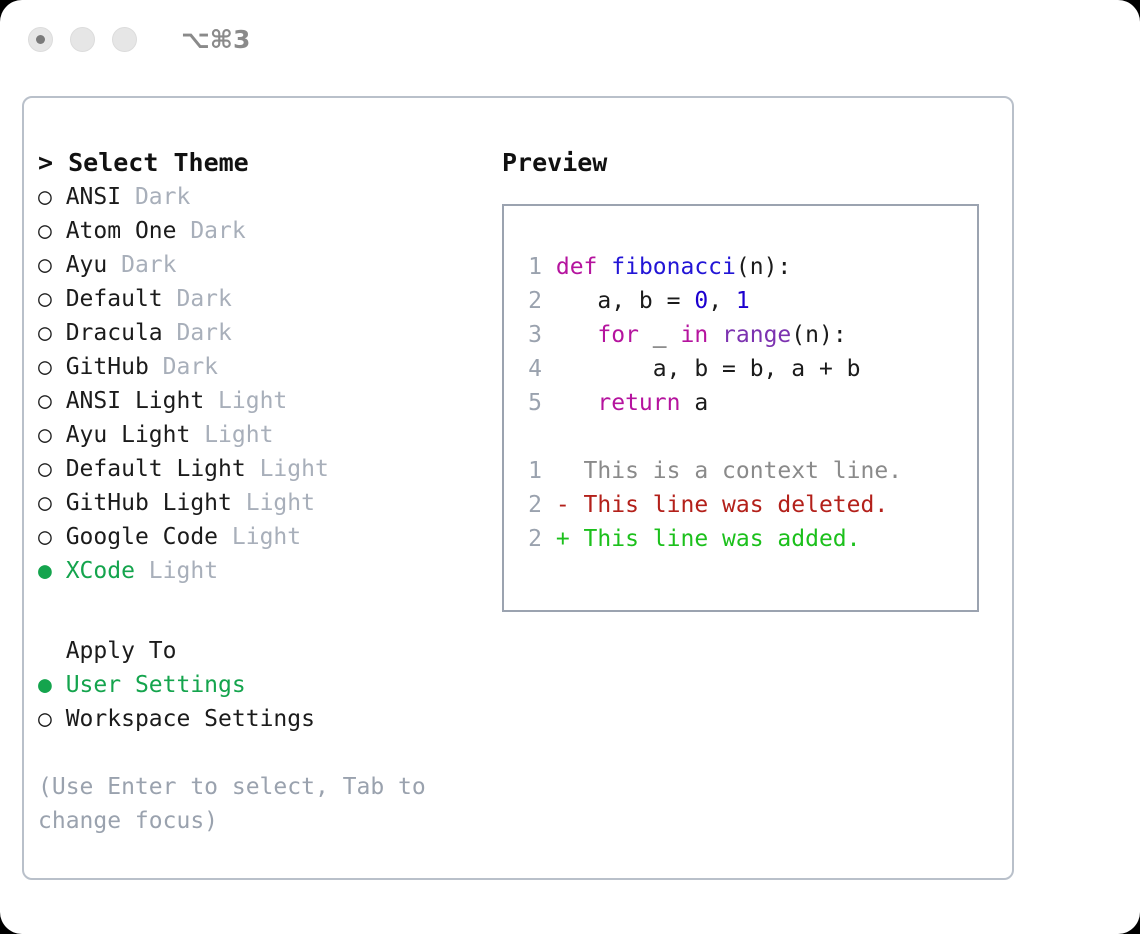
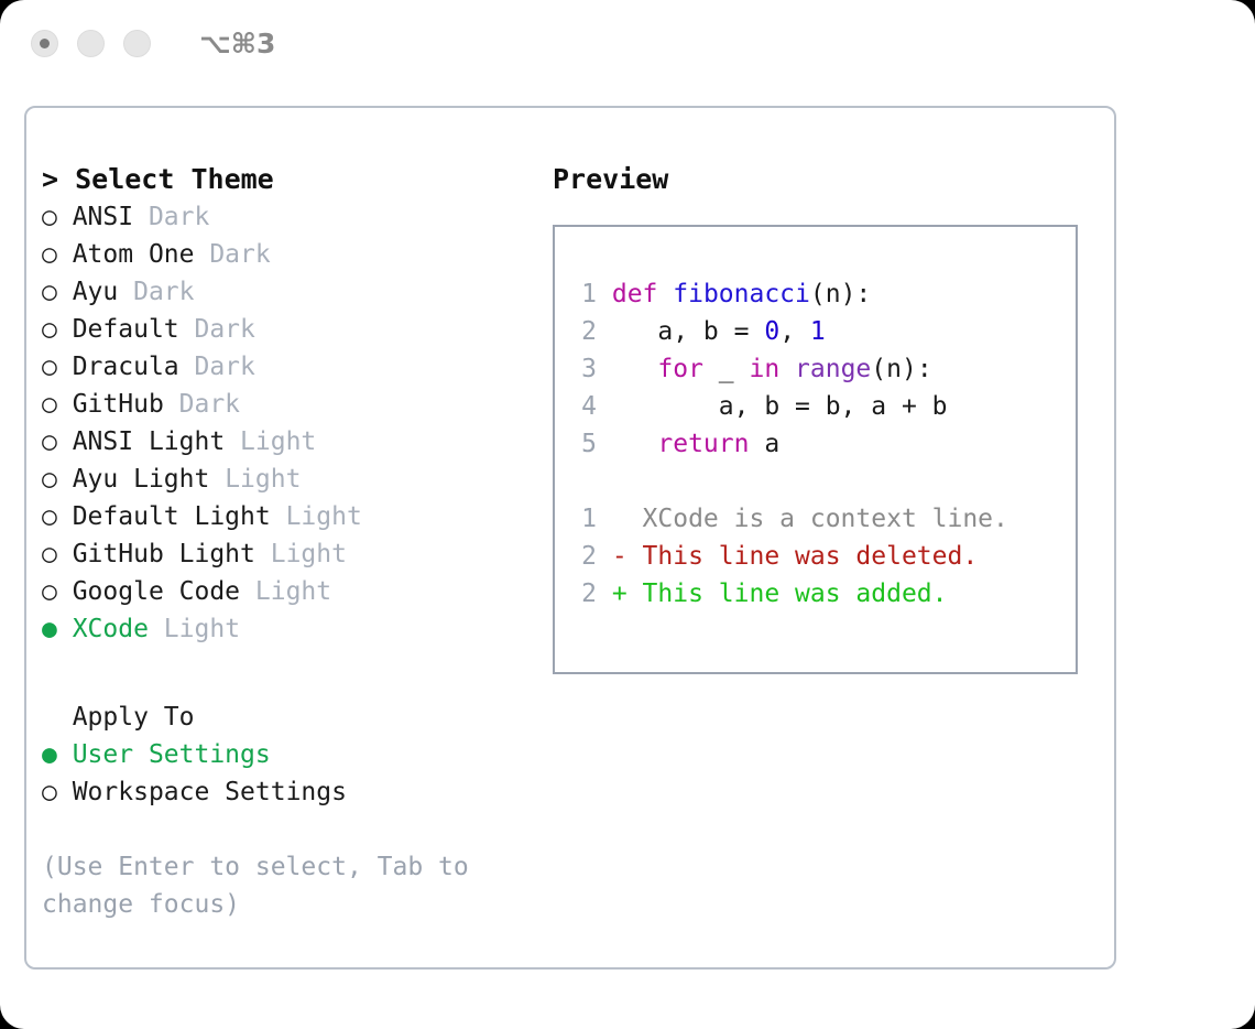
  ⌥⌘3
  > Select Theme
  ○ ANSI Dark
  ○ Atom One Dark
  ○ Ayu Dark
  ○ Default Dark
  ○ Dracula Dark
  ○ GitHub Dark
  ○ ANSI Light Light
  ○ Ayu Light Light
  ○ Default Light Light
  ○ GitHub Light Light
  ○ Google Code Light
  ● XCode Light
  Apply To
  ● User Settings
  ○ Workspace Settings
  (Use Enter to select, Tab to change focus)
  Preview
  1 def fibonacci(n):
  2 a, b = 0, 1
  3 for _ in range(n):
  4 a, b = b, a + b
  5 return a
- 1 This is a context line.
+ 1 XCode is a context line.
  2 - This line was deleted.
  2 + This line was added.
